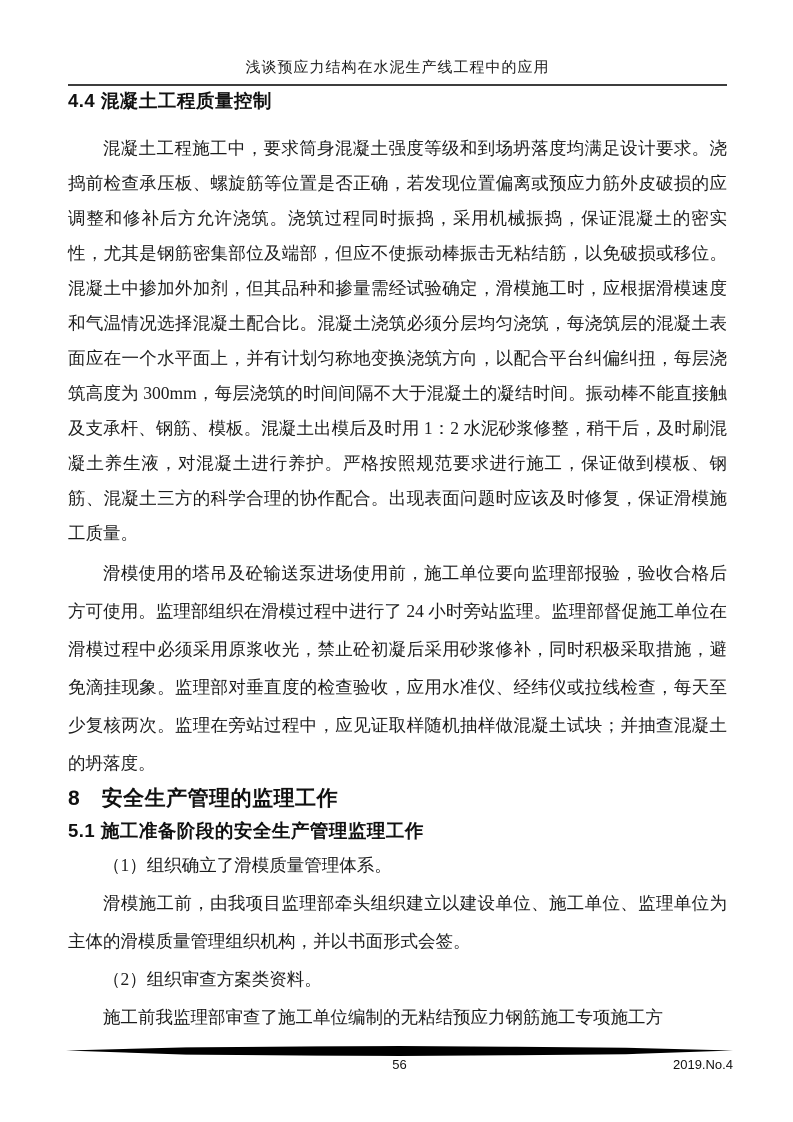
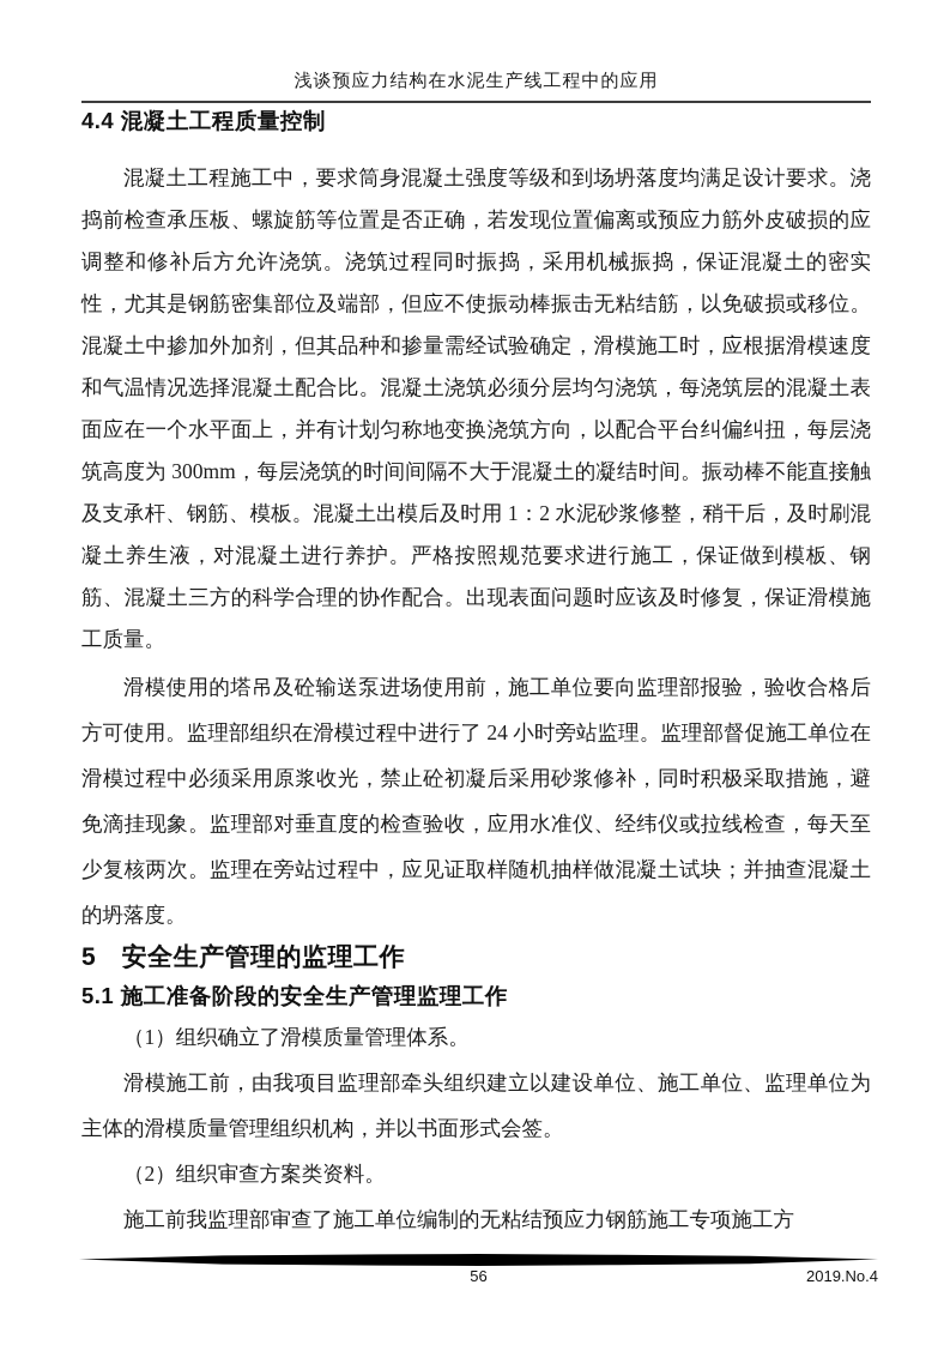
  浅谈预应力结构在水泥生产线工程中的应用
  4.4 混凝土工程质量控制
  混凝土工程施工中，要求筒身混凝土强度等级和到场坍落度均满足设计要求。浇捣前检查承压板、螺旋筋等位置是否正确，若发现位置偏离或预应力筋外皮破损的应调整和修补后方允许浇筑。浇筑过程同时振捣，采用机械振捣，保证混凝土的密实性，尤其是钢筋密集部位及端部，但应不使振动棒振击无粘结筋，以免破损或移位。混凝土中掺加外加剂，但其品种和掺量需经试验确定，滑模施工时，应根据滑模速度和气温情况选择混凝土配合比。混凝土浇筑必须分层均匀浇筑，每浇筑层的混凝土表面应在一个水平面上，并有计划匀称地变换浇筑方向，以配合平台纠偏纠扭，每层浇筑高度为 300mm，每层浇筑的时间间隔不大于混凝土的凝结时间。振动棒不能直接触及支承杆、钢筋、模板。混凝土出模后及时用 1：2 水泥砂浆修整，稍干后，及时刷混凝土养生液，对混凝土进行养护。严格按照规范要求进行施工，保证做到模板、钢筋、混凝土三方的科学合理的协作配合。出现表面问题时应该及时修复，保证滑模施工质量。
  滑模使用的塔吊及砼输送泵进场使用前，施工单位要向监理部报验，验收合格后方可使用。监理部组织在滑模过程中进行了 24 小时旁站监理。监理部督促施工单位在滑模过程中必须采用原浆收光，禁止砼初凝后采用砂浆修补，同时积极采取措施，避免滴挂现象。监理部对垂直度的检查验收，应用水准仪、经纬仪或拉线检查，每天至少复核两次。监理在旁站过程中，应见证取样随机抽样做混凝土试块；并抽查混凝土的坍落度。
- 8 安全生产管理的监理工作
+ 5 安全生产管理的监理工作
  5.1 施工准备阶段的安全生产管理监理工作
  （1）组织确立了滑模质量管理体系。
  滑模施工前，由我项目监理部牵头组织建立以建设单位、施工单位、监理单位为主体的滑模质量管理组织机构，并以书面形式会签。
  （2）组织审查方案类资料。
  施工前我监理部审查了施工单位编制的无粘结预应力钢筋施工专项施工方
  56
  2019.No.4
